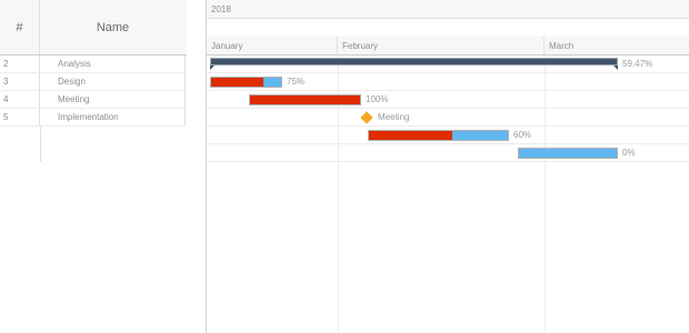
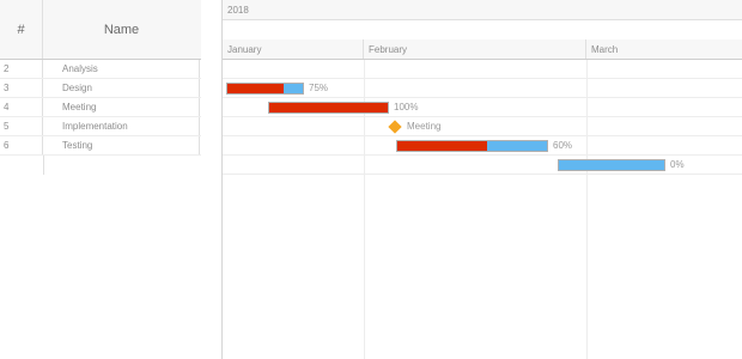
  #
  Name
  2
  Analysis
  3
  Design
  4
  Meeting
  5
  Implementation
+ 6
+ Testing
  2018
  January
  February
  March
- 59.47%
  75%
  100%
  Meeting
  60%
  0%
